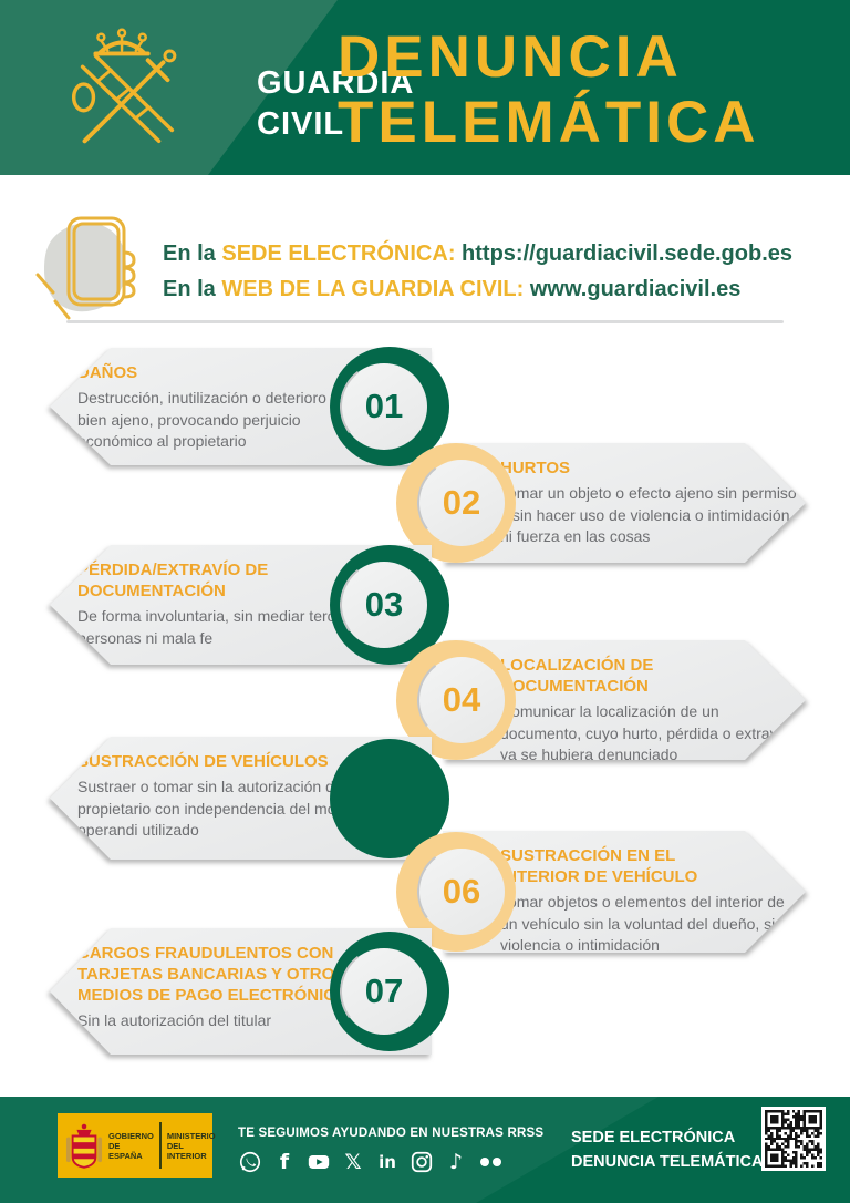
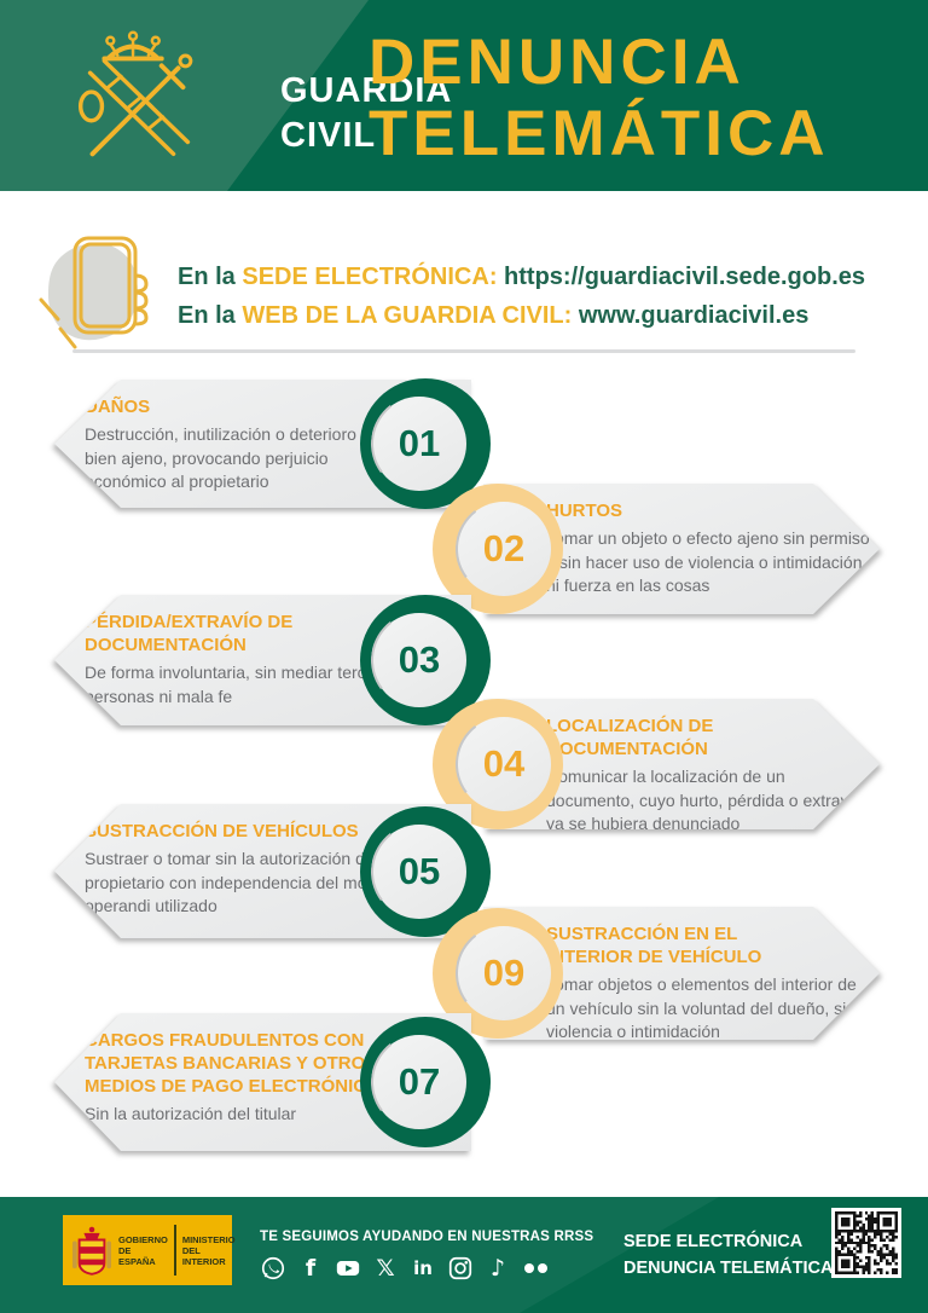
  GUARDIA
  CIVIL
  DENUNCIA
  TELEMÁTICA
  En la SEDE ELECTRÓNICA: https://guardiacivil.sede.gob.es
  En la WEB DE LA GUARDIA CIVIL: www.guardiacivil.es
  AÑOS
  Destrucción, inutilización o deterioro bien ajeno, provocando perjuicio conómico al propietario
  01
  HURTOS
  mar un objeto o efecto ajeno sin permiso sin hacer uso de violencia o intimidación, i fuerza en las cosas
  02
  ÉRDIDA/EXTRAVÍO DE DOCUMENTACIÓN
  De forma involuntaria, sin mediar ter ersonas ni mala fe
  03
  LOCALIZACIÓN DE OCUMENTACIÓN
  omunicar la localización de un ocumento, cuyo hurto, pérdida o extra ya se hubiera denunciado
  04
  USTRACCIÓN DE VEHÍCULOS
  Sustraer o tomar sin la autorización propietario con independencia del m operandi utilizado
+ 05
  SUSTRACCIÓN EN EL TERIOR DE VEHÍCULO
  mar objetos o elementos del interior de n vehículo sin la voluntad del dueño, si violencia o intimidación
- 06
+ 09
  ARGOS FRAUDULENTOS CON TARJETAS BANCARIAS Y OTRO MEDIOS DE PAGO ELECTRÓNI
  Sin la autorización del titular
  07
  GOBIERNO
  DE ESPAÑA
  MINISTERIO
  DEL INTERIOR
  TE SEGUIMOS AYUDANDO EN NUESTRAS RRSS
  f
  𝕏
  in
  ♪
  SEDE ELECTRÓNICA
  DENUNCIA TELEMÁTICA
